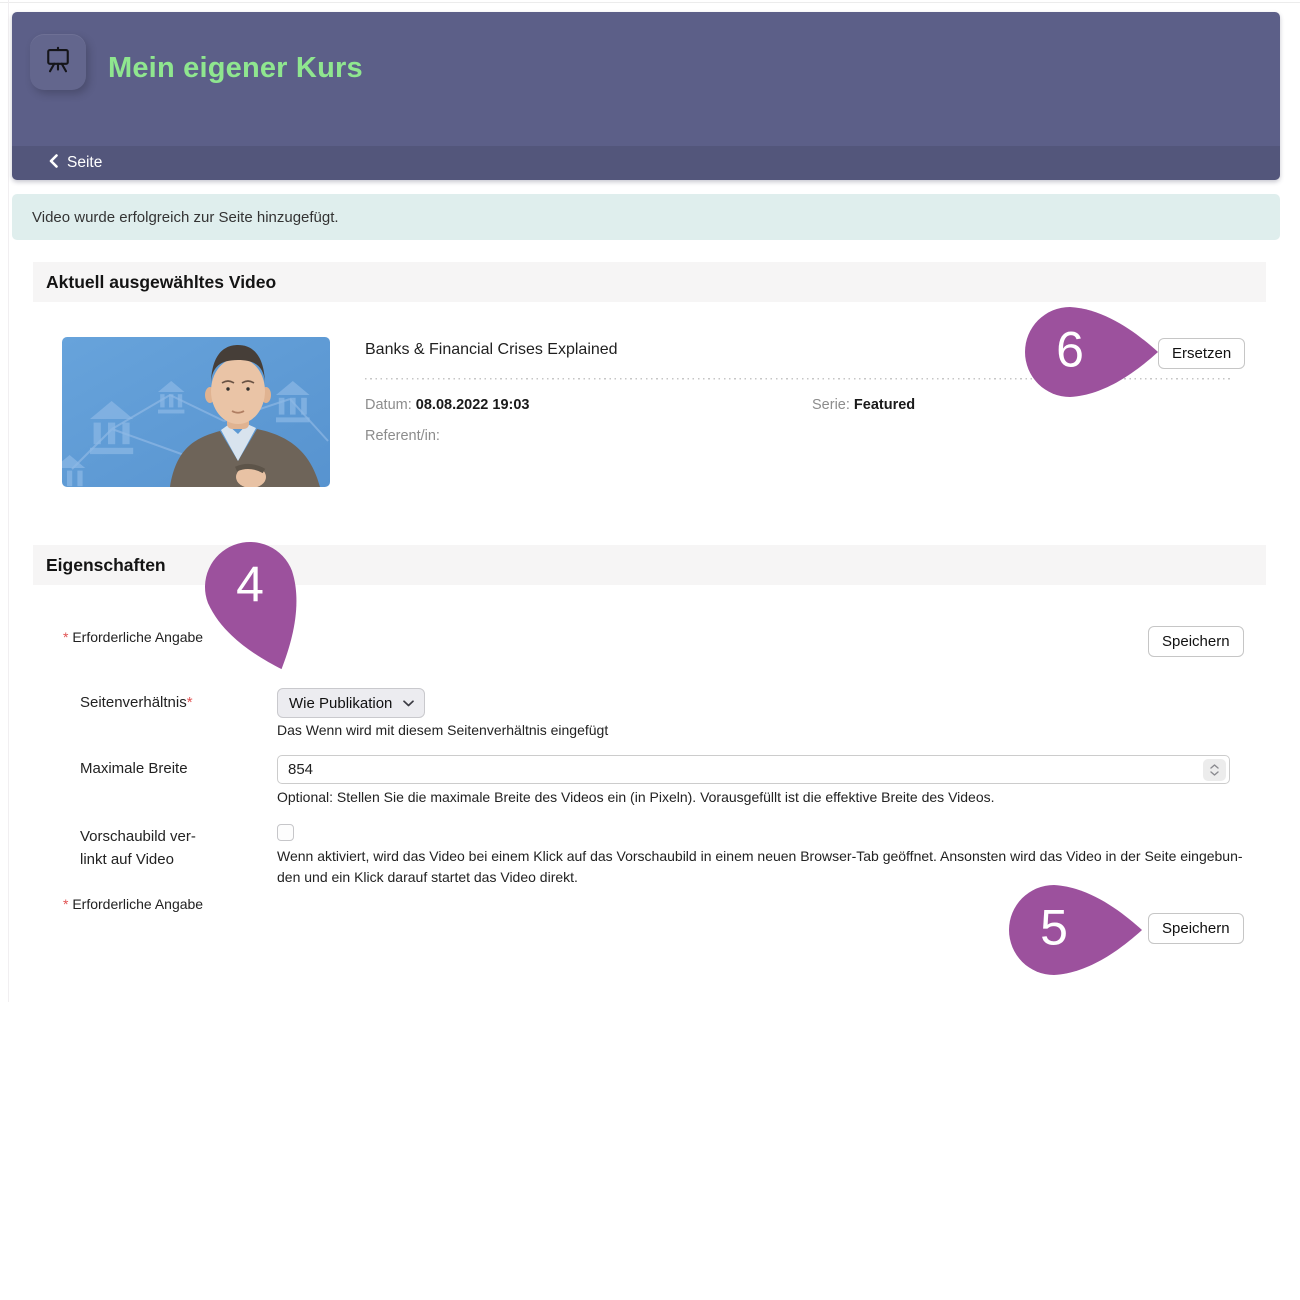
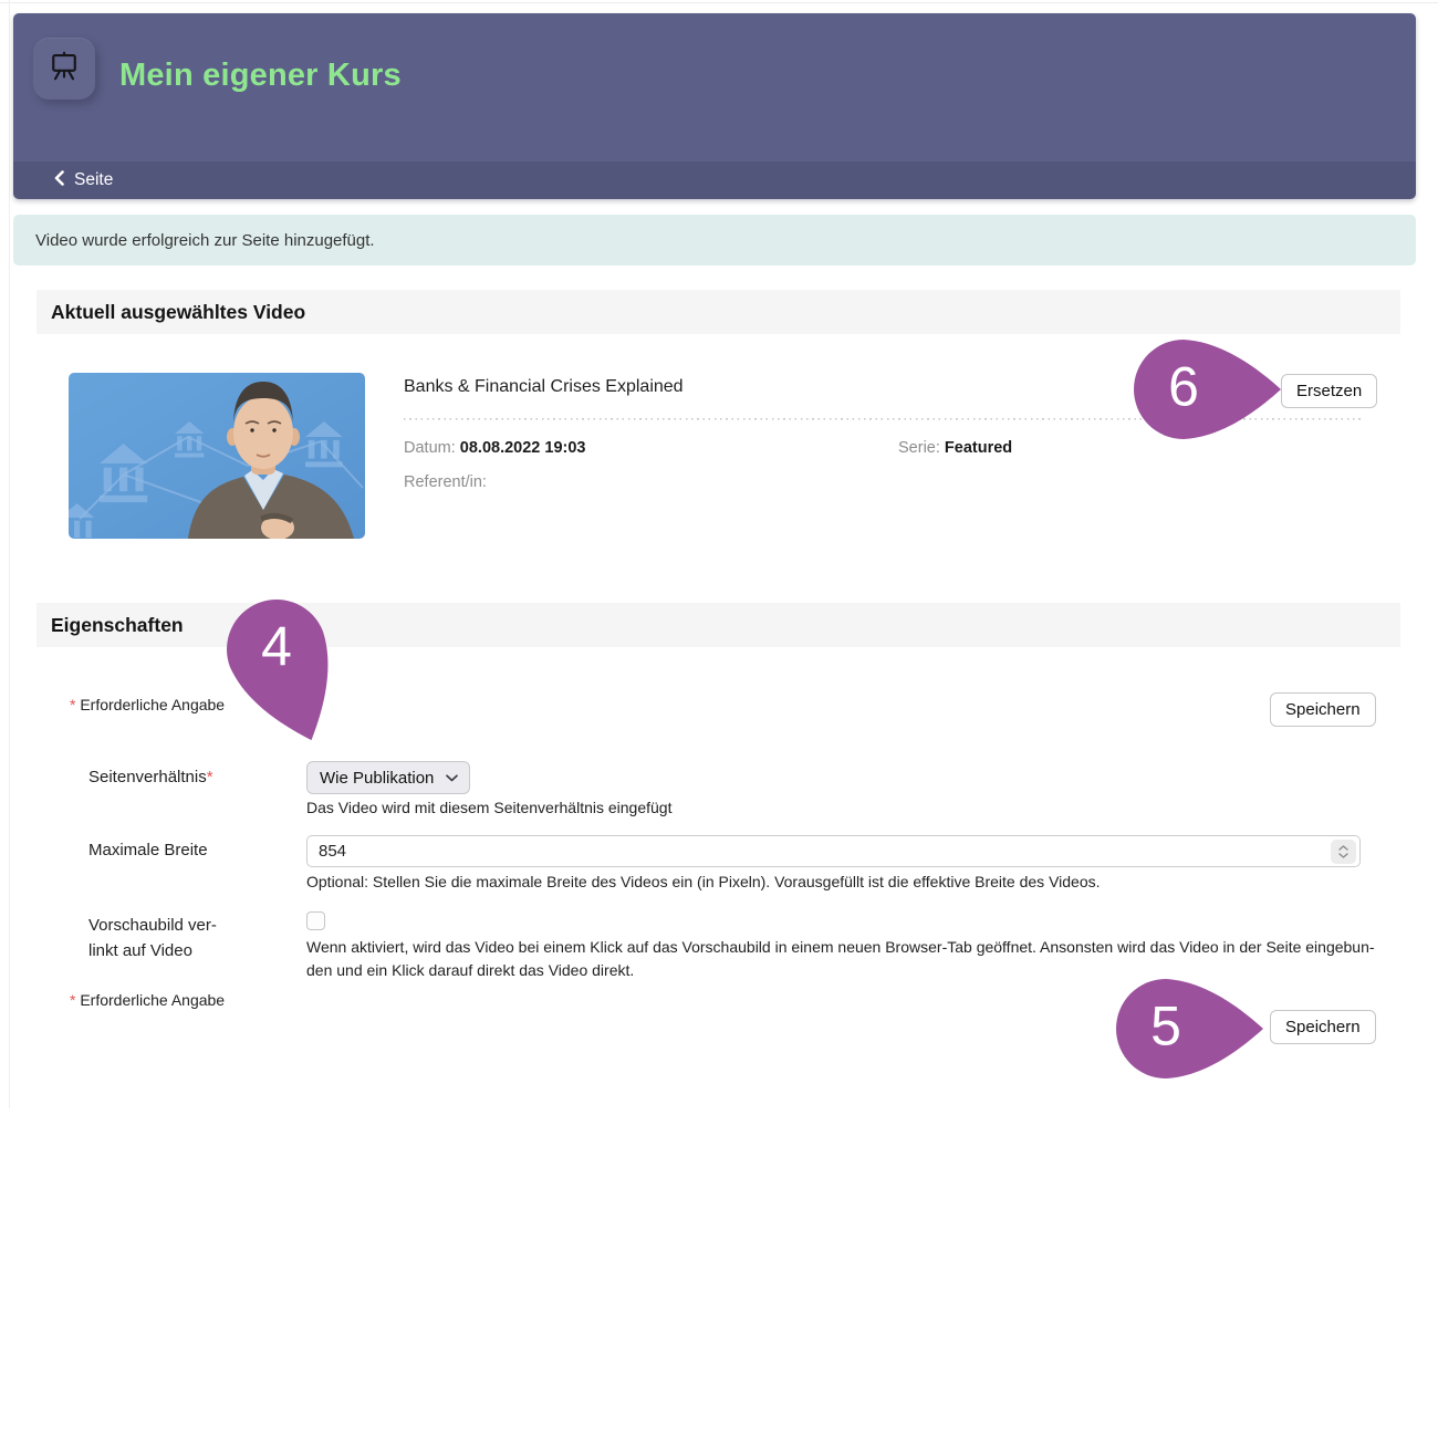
  Mein eigener Kurs
  Seite
  Video wurde erfolgreich zur Seite hinzugefügt.
  Aktuell ausgewähltes Video
  Banks & Financial Crises Explained
  Datum: 08.08.2022 19:03
  Serie: Featured
  Referent/in:
  Ersetzen
  Eigenschaften
  * Erforderliche Angabe
  Speichern
  Seitenverhältnis*
  Wie Publikation
- Das Wenn wird mit diesem Seitenverhältnis eingefügt
+ Das Video wird mit diesem Seitenverhältnis eingefügt
  Maximale Breite
  854
  Optional: Stellen Sie die maximale Breite des Videos ein (in Pixeln). Vorausgefüllt ist die effektive Breite des Videos.
  Vorschaubild ver-
  linkt auf Video
  Wenn aktiviert, wird das Video bei einem Klick auf das Vorschaubild in einem neuen Browser-Tab geöffnet. Ansonsten wird das Video in der Seite eingebun-
- den und ein Klick darauf startet das Video direkt.
+ den und ein Klick darauf direkt das Video direkt.
  * Erforderliche Angabe
  Speichern
  6
  5
  4
